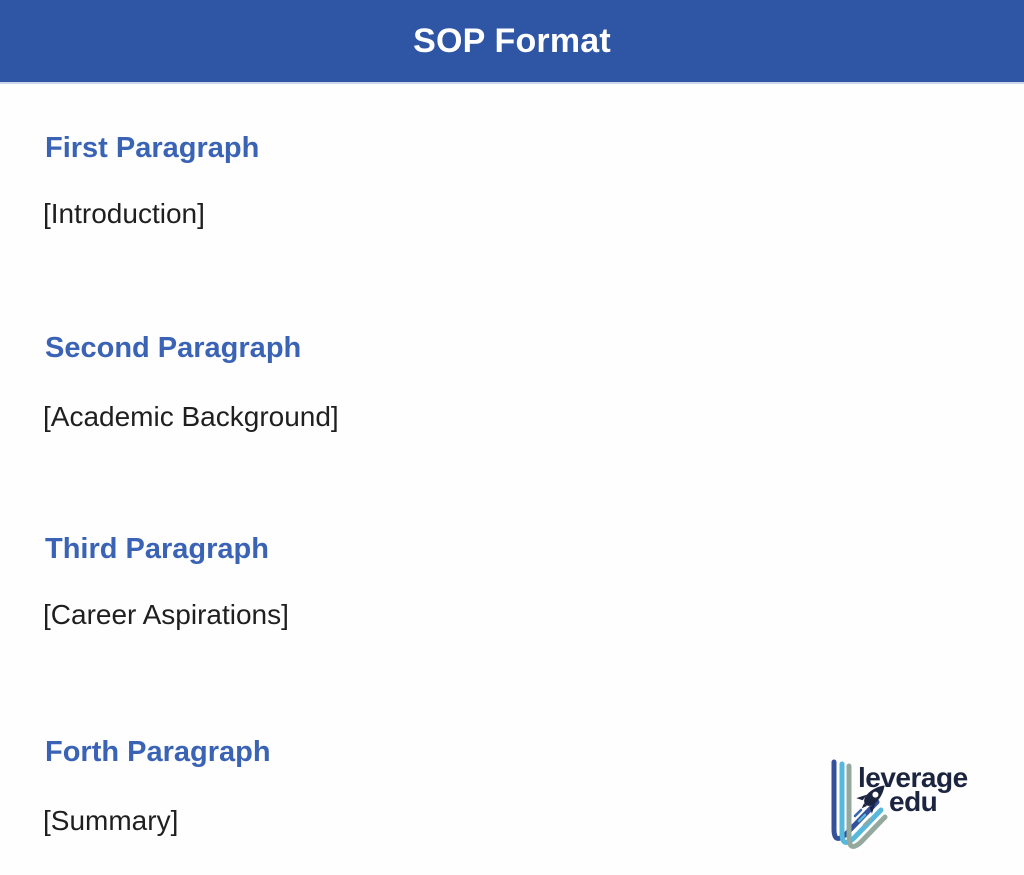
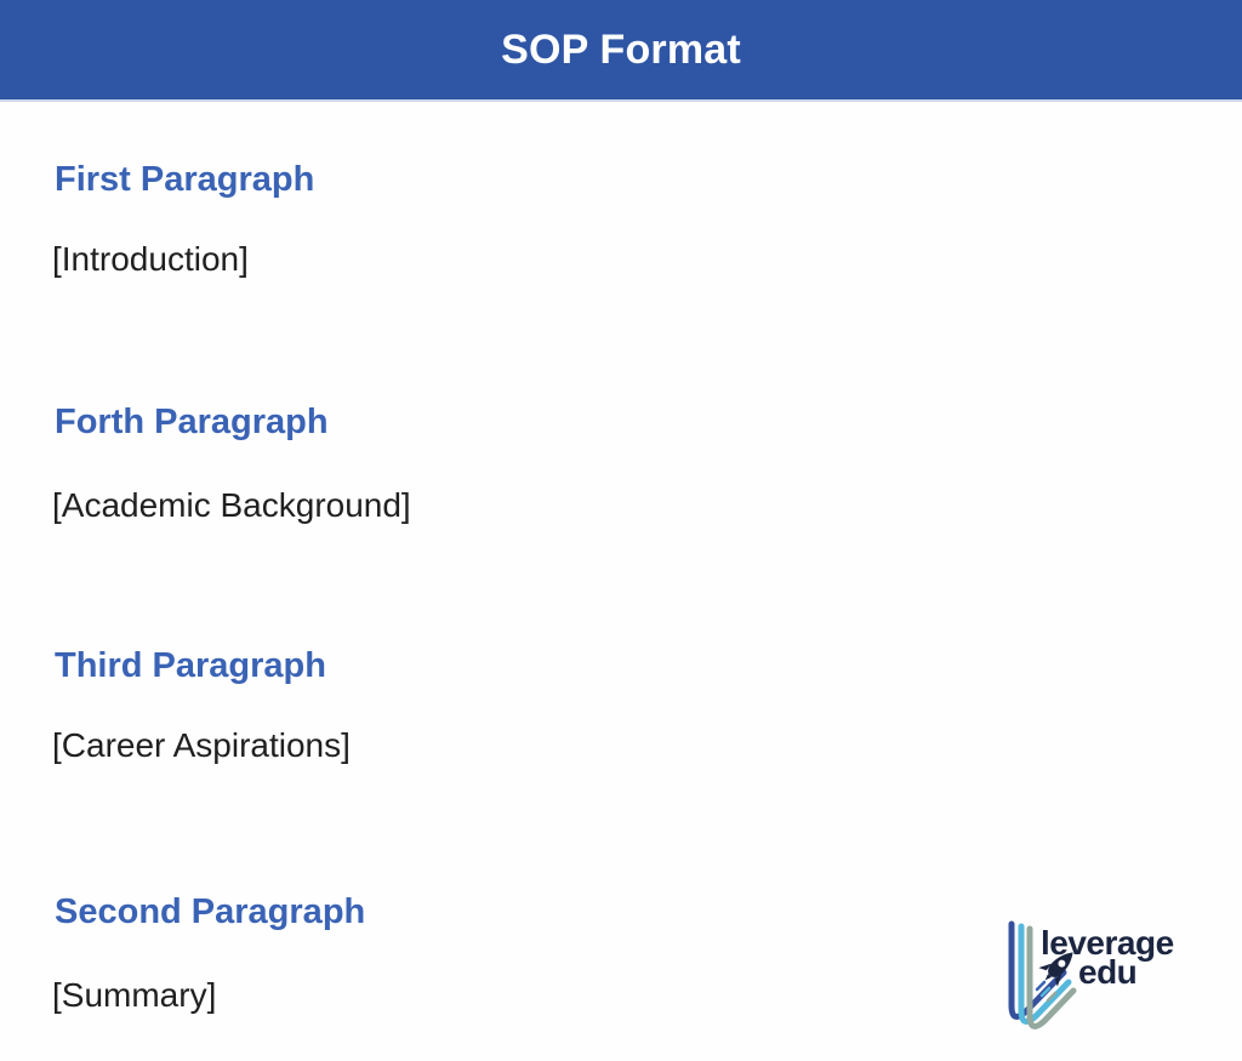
  SOP Format
  First Paragraph
  [Introduction]
- Second Paragraph
+ Forth Paragraph
  [Academic Background]
  Third Paragraph
  [Career Aspirations]
- Forth Paragraph
+ Second Paragraph
  [Summary]
  leverage
  edu
